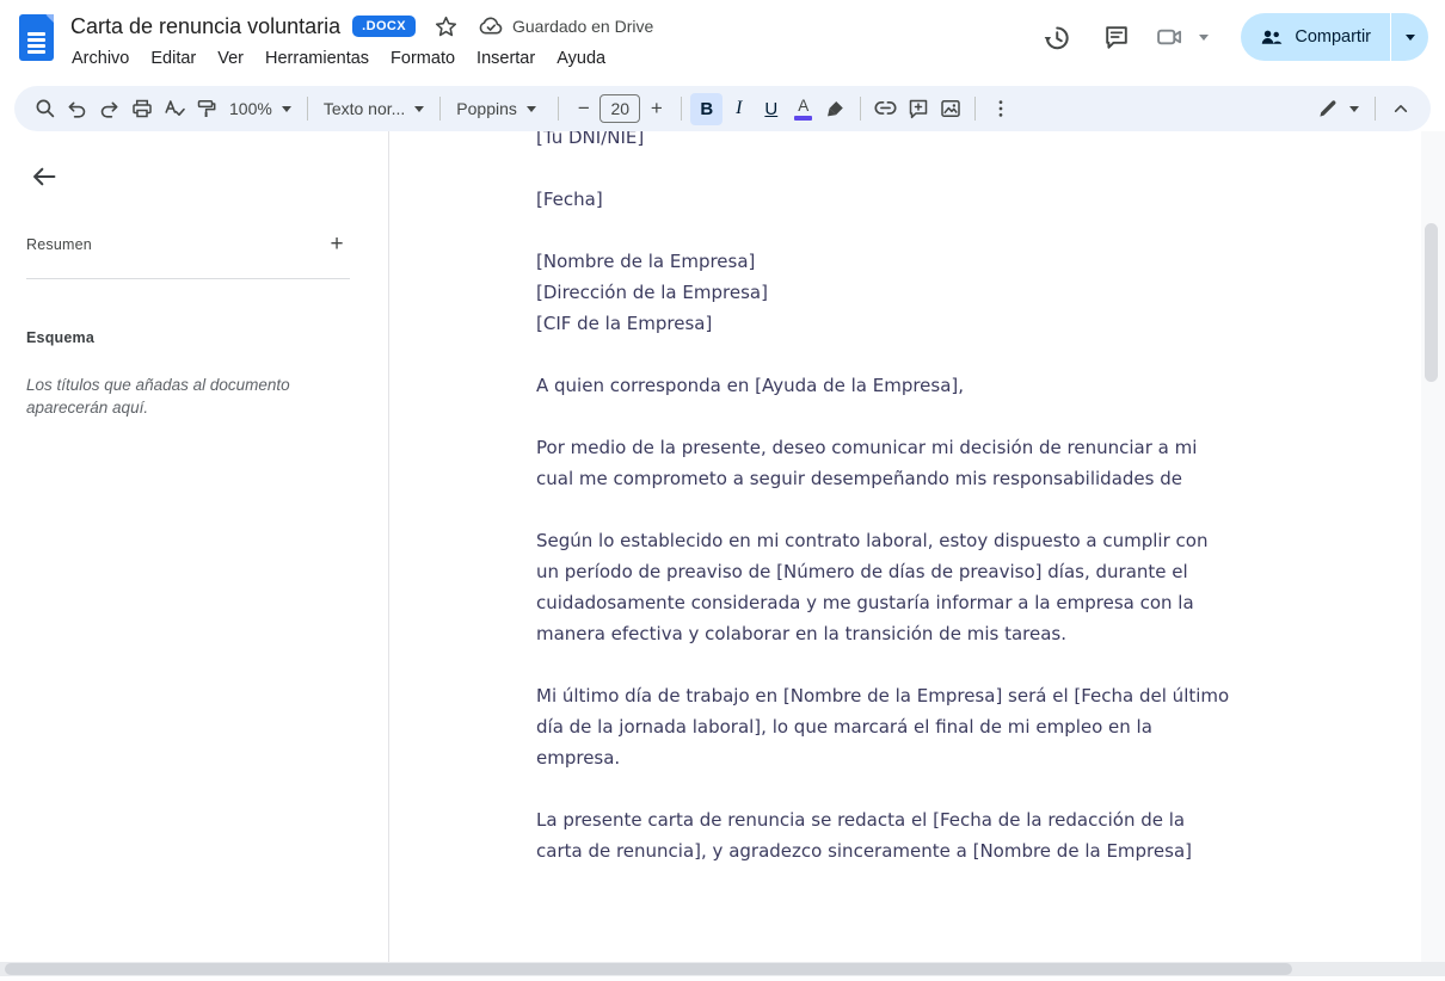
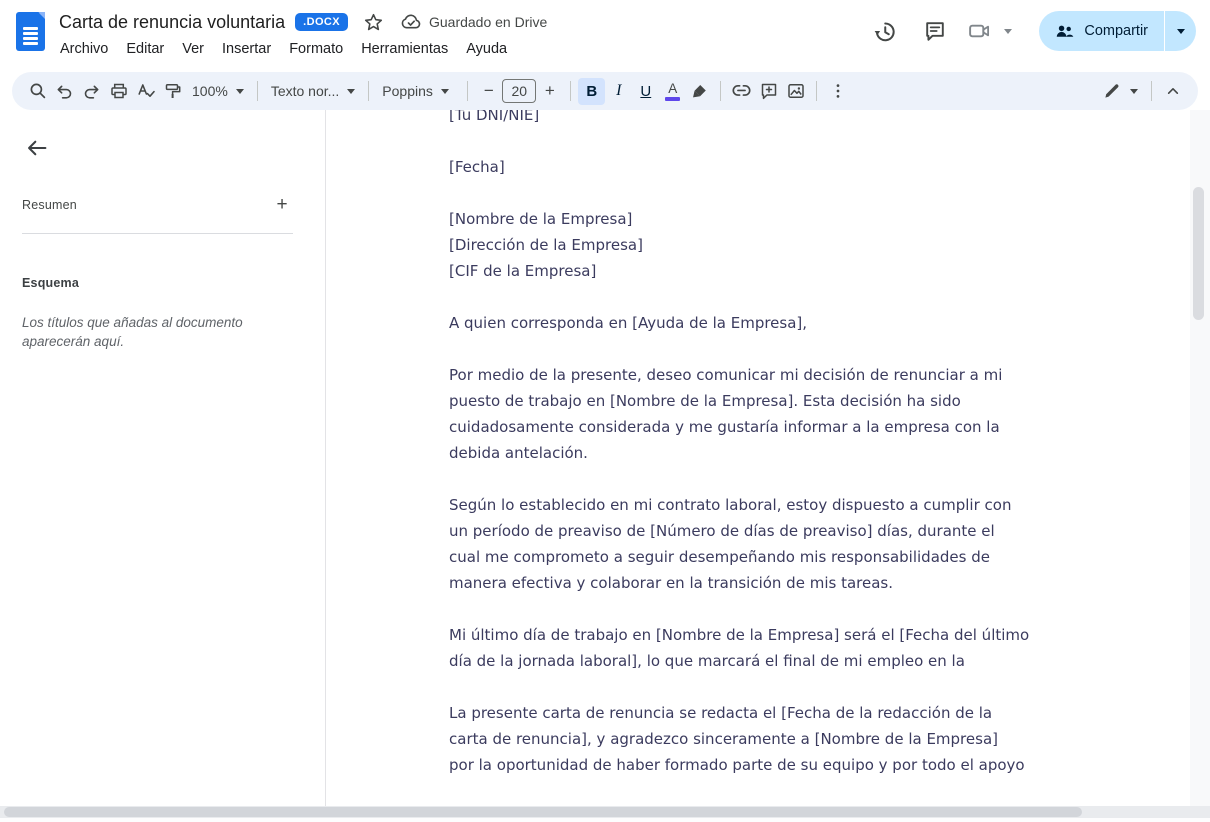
  Carta de renuncia voluntaria
  .DOCX
  Guardado en Drive
  Archivo
  Editar
  Ver
- Herramientas
+ Insertar
  Formato
- Insertar
+ Herramientas
  Ayuda
  Compartir
  100%
  Texto nor...
  Poppins
  −
  20
  +
  B
  I
  U
  A
  Resumen
  +
  Esquema
  Los títulos que añadas al documento aparecerán aquí.
  [Tu DNI/NIE]
  [Fecha]
  [Nombre de la Empresa]
  [Dirección de la Empresa]
  [CIF de la Empresa]
  A quien corresponda en [Ayuda de la Empresa],
  Por medio de la presente, deseo comunicar mi decisión de renunciar a mi
+ puesto de trabajo en [Nombre de la Empresa]. Esta decisión ha sido
- cual me comprometo a seguir desempeñando mis responsabilidades de
+ cuidadosamente considerada y me gustaría informar a la empresa con la
+ debida antelación.
  Según lo establecido en mi contrato laboral, estoy dispuesto a cumplir con
  un período de preaviso de [Número de días de preaviso] días, durante el
- cuidadosamente considerada y me gustaría informar a la empresa con la
+ cual me comprometo a seguir desempeñando mis responsabilidades de
  manera efectiva y colaborar en la transición de mis tareas.
  Mi último día de trabajo en [Nombre de la Empresa] será el [Fecha del último
  día de la jornada laboral], lo que marcará el final de mi empleo en la
- empresa.
  La presente carta de renuncia se redacta el [Fecha de la redacción de la
  carta de renuncia], y agradezco sinceramente a [Nombre de la Empresa]
+ por la oportunidad de haber formado parte de su equipo y por todo el apoyo
